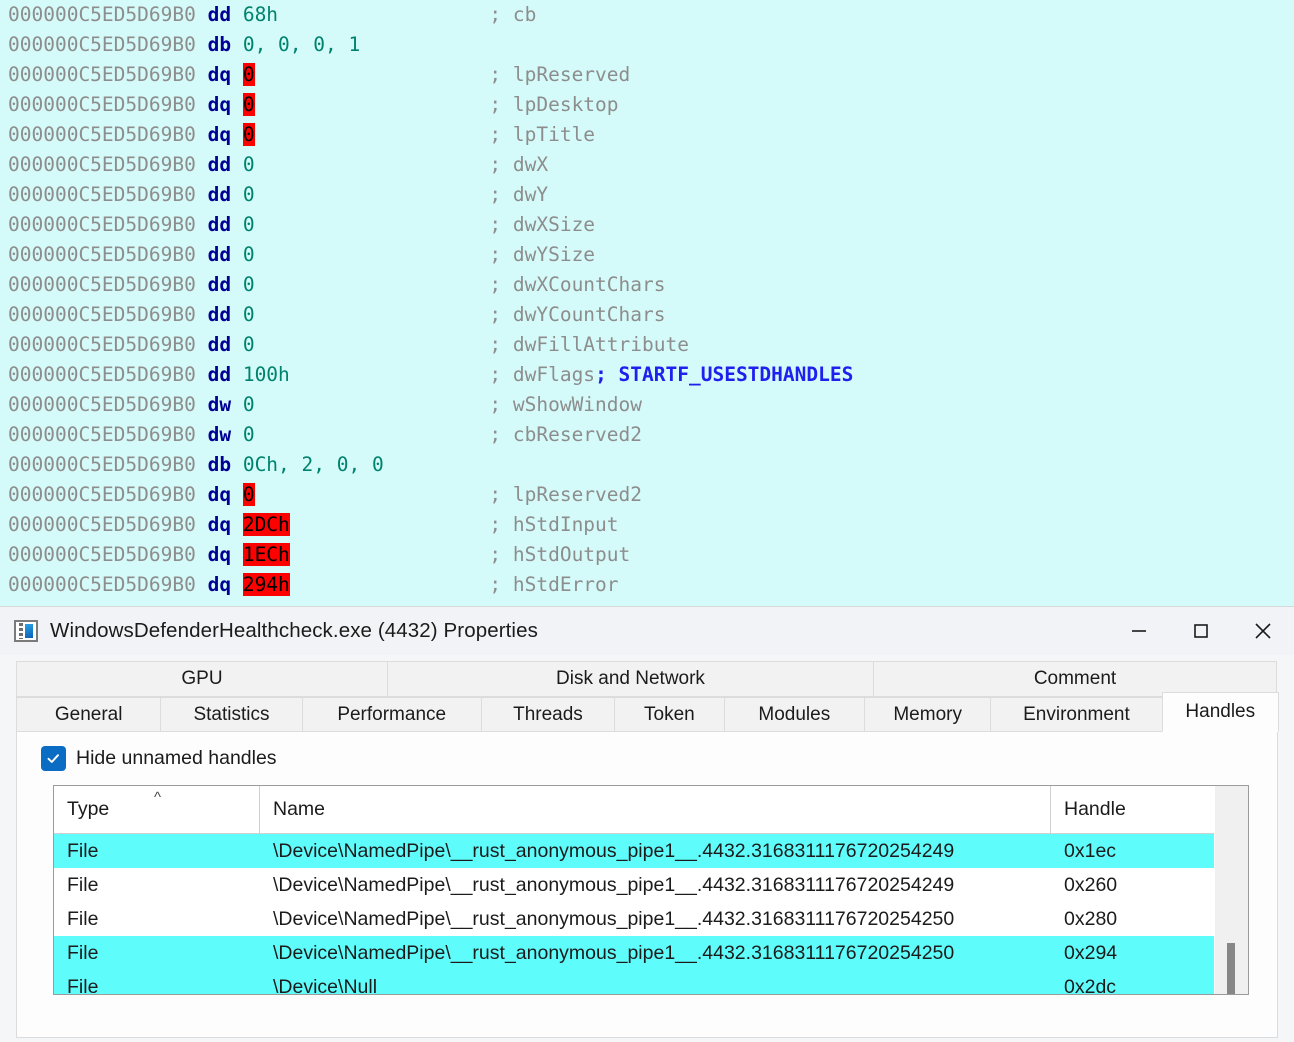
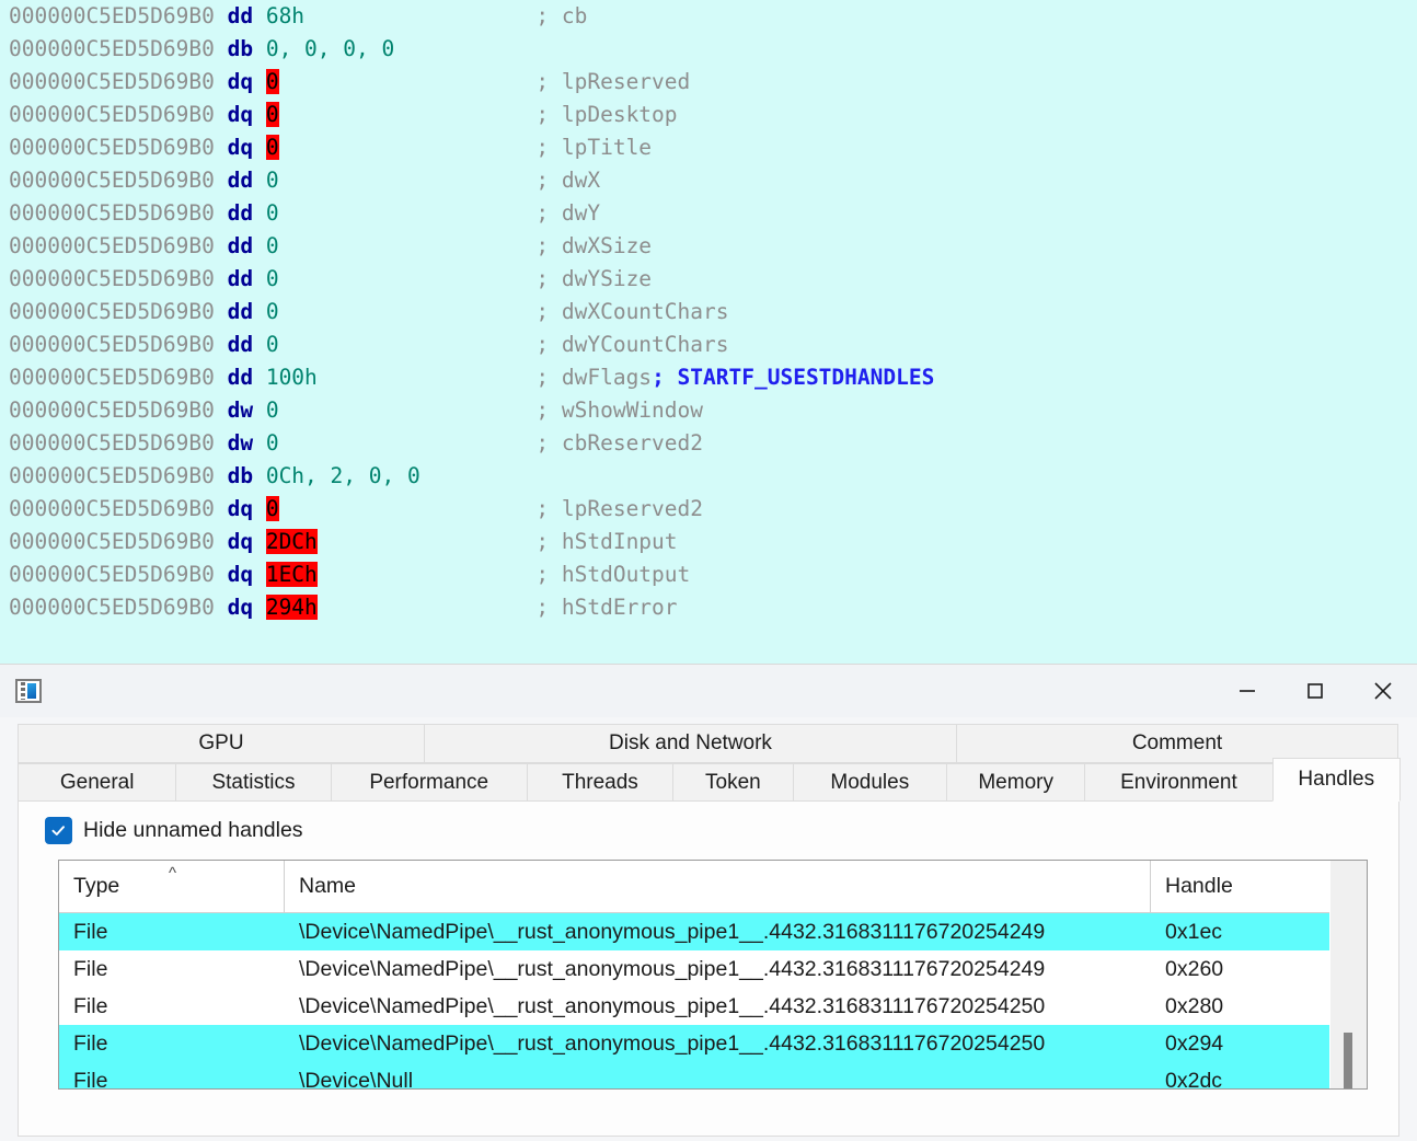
  000000C5ED5D69B0 dd 68h ; cb
- 000000C5ED5D69B0 db 0, 0, 0, 1
+ 000000C5ED5D69B0 db 0, 0, 0, 0
  000000C5ED5D69B0 dq 0 ; lpReserved
  000000C5ED5D69B0 dq 0 ; lpDesktop
  000000C5ED5D69B0 dq 0 ; lpTitle
  000000C5ED5D69B0 dd 0 ; dwX
  000000C5ED5D69B0 dd 0 ; dwY
  000000C5ED5D69B0 dd 0 ; dwXSize
  000000C5ED5D69B0 dd 0 ; dwYSize
  000000C5ED5D69B0 dd 0 ; dwXCountChars
  000000C5ED5D69B0 dd 0 ; dwYCountChars
- 000000C5ED5D69B0 dd 0 ; dwFillAttribute
  000000C5ED5D69B0 dd 100h ; dwFlags; STARTF_USESTDHANDLES
  000000C5ED5D69B0 dw 0 ; wShowWindow
  000000C5ED5D69B0 dw 0 ; cbReserved2
  000000C5ED5D69B0 db 0Ch, 2, 0, 0
  000000C5ED5D69B0 dq 0 ; lpReserved2
  000000C5ED5D69B0 dq 2DCh ; hStdInput
  000000C5ED5D69B0 dq 1ECh ; hStdOutput
  000000C5ED5D69B0 dq 294h ; hStdError
- WindowsDefenderHealthcheck.exe (4432) Properties
  GPU
  Disk and Network
  Comment
  General
  Statistics
  Performance
  Threads
  Token
  Modules
  Memory
  Environment
  Handles
  Hide unnamed handles
  Type
  ^
  Name
  Handle
  File
  \Device\NamedPipe\__rust_anonymous_pipe1__.4432.3168311176720254249
  0x1ec
  File
  \Device\NamedPipe\__rust_anonymous_pipe1__.4432.3168311176720254249
  0x260
  File
  \Device\NamedPipe\__rust_anonymous_pipe1__.4432.3168311176720254250
  0x280
  File
  \Device\NamedPipe\__rust_anonymous_pipe1__.4432.3168311176720254250
  0x294
  File
  \Device\Null
  0x2dc
